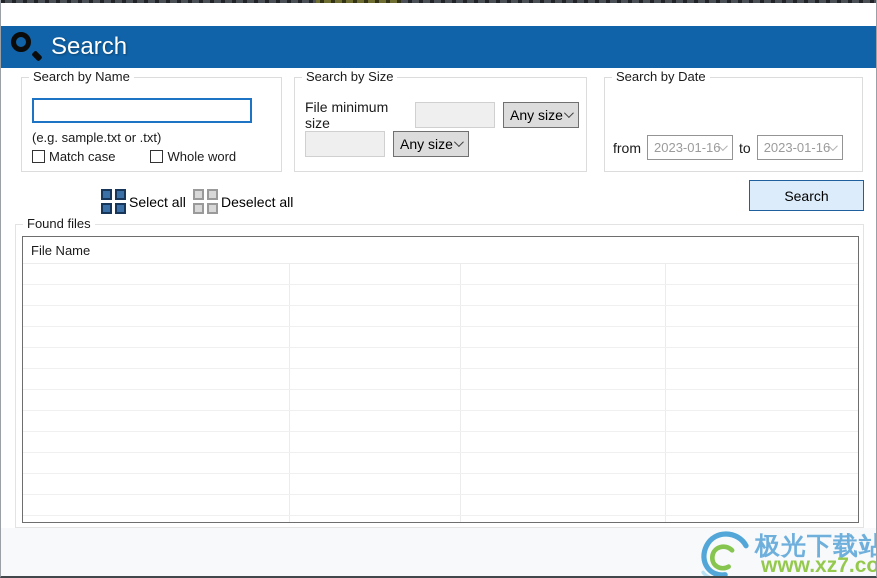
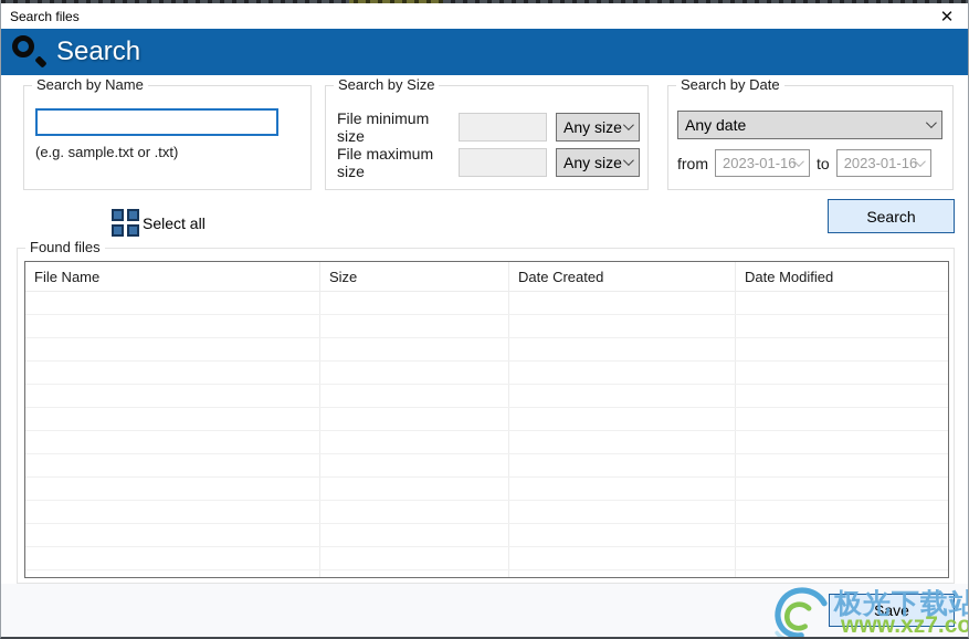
+ Search files
+ ✕
  Search
  Search by Name
  (e.g. sample.txt or .txt)
- Match case
- Whole word
  Search by Size
  File minimum size
  Any size
+ File maximum size
  Any size
  Search by Date
+ Any date
  from
  2023-01-16
  to
  2023-01-16
  Select all
- Deselect all
  Search
  Found files
  File Name
+ Size
+ Date Created
+ Date Modified
+ Save
  极光下载站
  www.xz7.co
